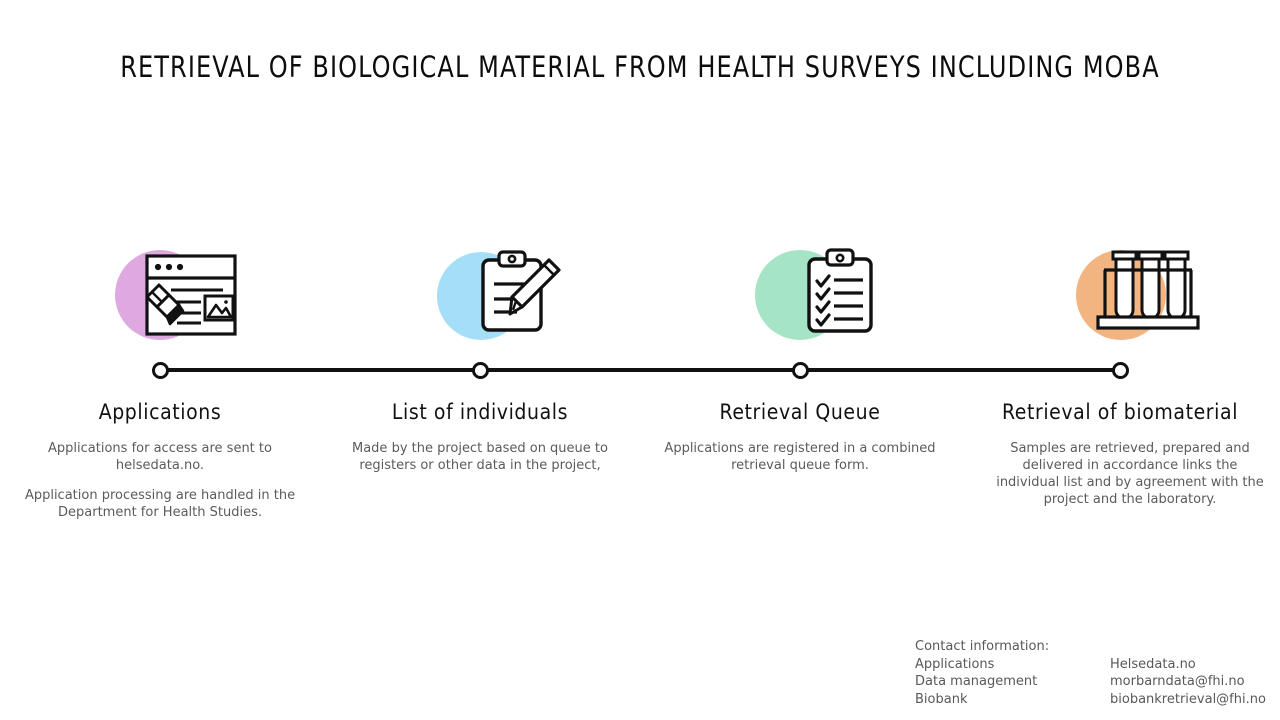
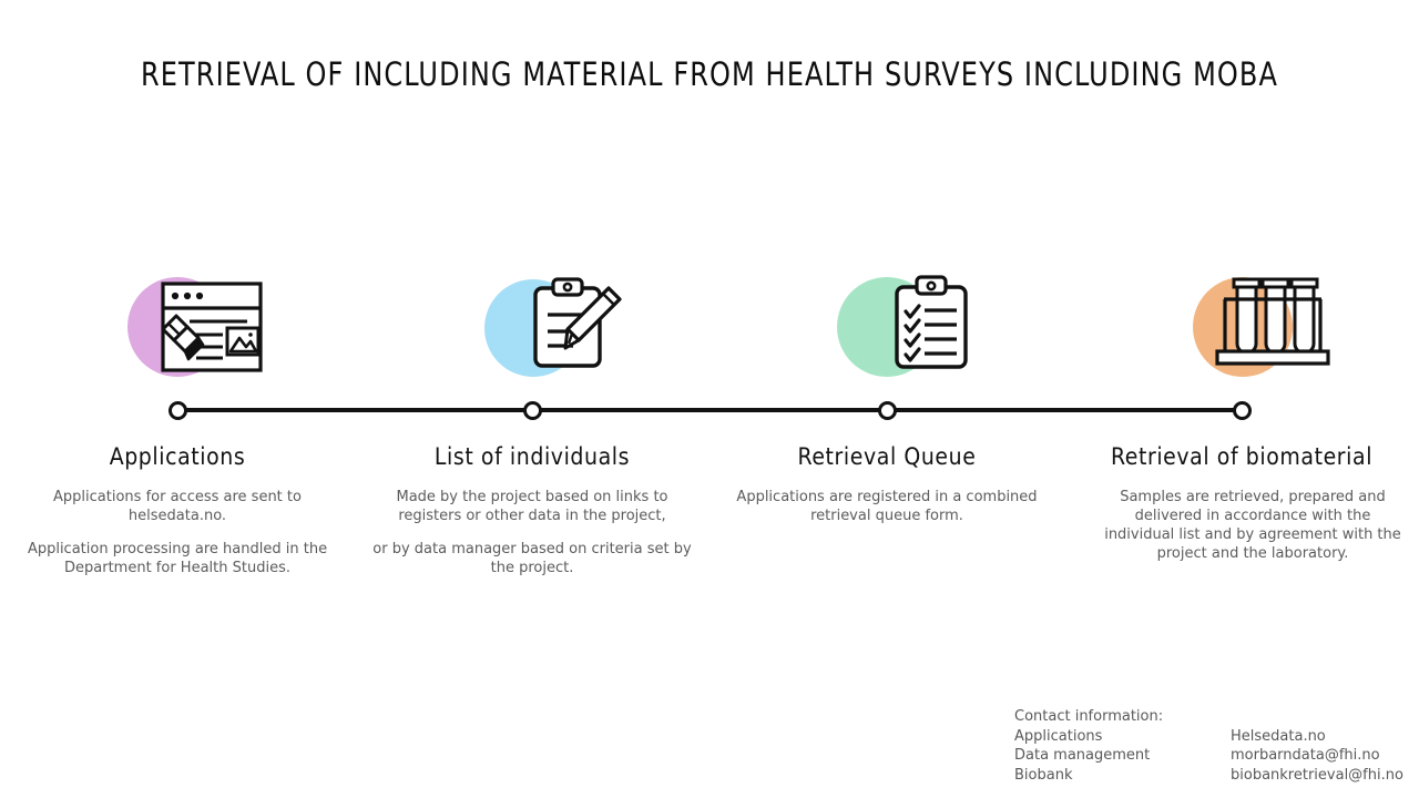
- RETRIEVAL OF BIOLOGICAL MATERIAL FROM HEALTH SURVEYS INCLUDING MOBA
+ RETRIEVAL OF INCLUDING MATERIAL FROM HEALTH SURVEYS INCLUDING MOBA
  Applications
  Applications for access are sent to helsedata.no.
  Application processing are handled in the Department for Health Studies.
  List of individuals
- Made by the project based on queue to registers or other data in the project,
+ Made by the project based on links to registers or other data in the project,
+ or by data manager based on criteria set by the project.
  Retrieval Queue
  Applications are registered in a combined retrieval queue form.
  Retrieval of biomaterial
- Samples are retrieved, prepared and delivered in accordance links the individual list and by agreement with the project and the laboratory.
+ Samples are retrieved, prepared and delivered in accordance with the individual list and by agreement with the project and the laboratory.
  Contact information:
  Applications
  Helsedata.no
  Data management
  morbarndata@fhi.no
  Biobank
  biobankretrieval@fhi.no
